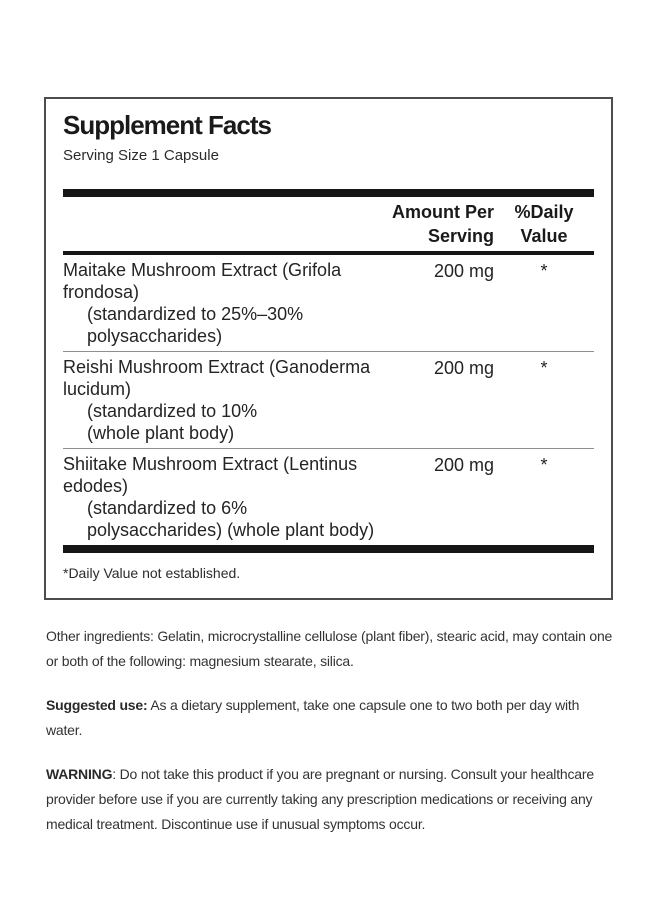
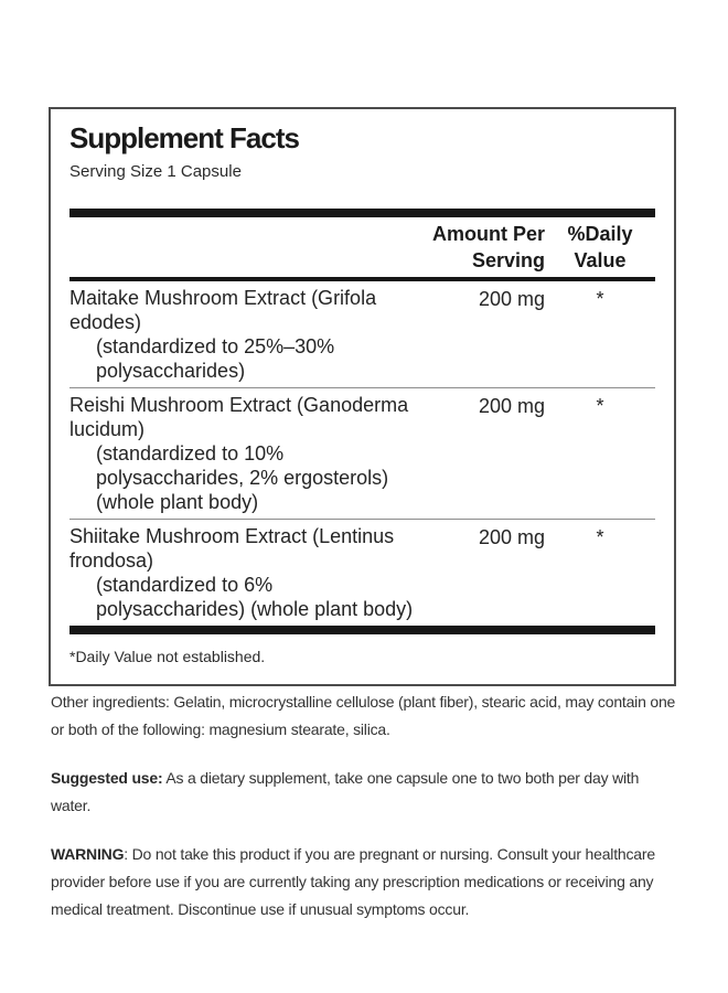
  Supplement Facts
  Serving Size 1 Capsule
  Amount Per
  Serving
  %Daily
  Value
  Maitake Mushroom Extract (Grifola
- frondosa)
+ edodes)
  (standardized to 25%–30%
  polysaccharides)
  200 mg
  *
  Reishi Mushroom Extract (Ganoderma
  lucidum)
  (standardized to 10%
+ polysaccharides, 2% ergosterols)
  (whole plant body)
  200 mg
  *
  Shiitake Mushroom Extract (Lentinus
- edodes)
+ frondosa)
  (standardized to 6%
  polysaccharides) (whole plant body)
  200 mg
  *
  *Daily Value not established.
  Other ingredients: Gelatin, microcrystalline cellulose (plant fiber), stearic acid, may contain one or both of the following: magnesium stearate, silica.
  Suggested use: As a dietary supplement, take one capsule one to two both per day with water.
  WARNING: Do not take this product if you are pregnant or nursing. Consult your healthcare provider before use if you are currently taking any prescription medications or receiving any medical treatment. Discontinue use if unusual symptoms occur.
